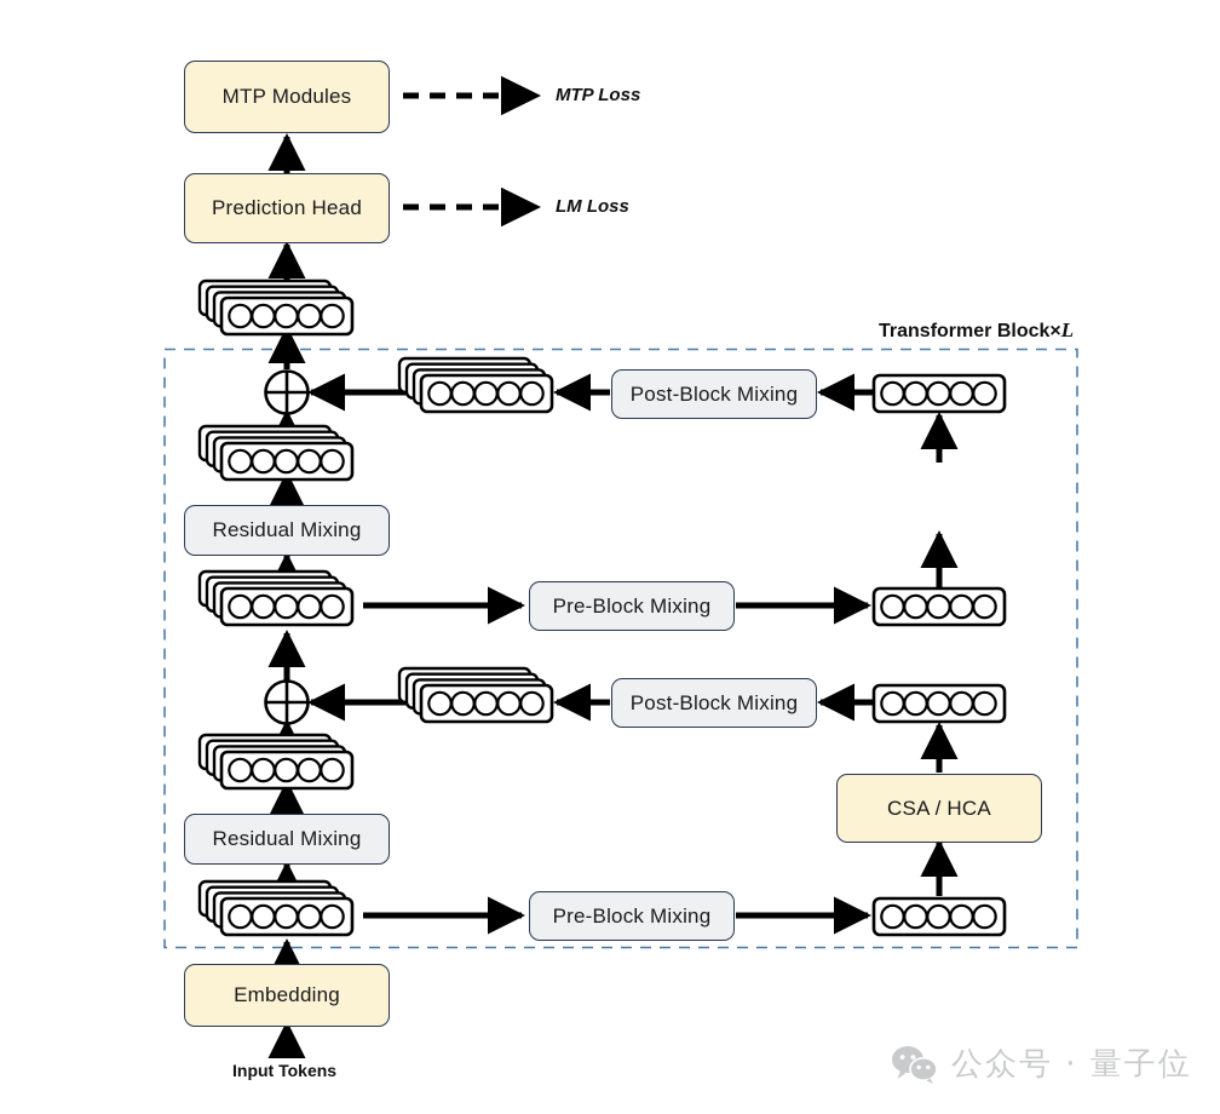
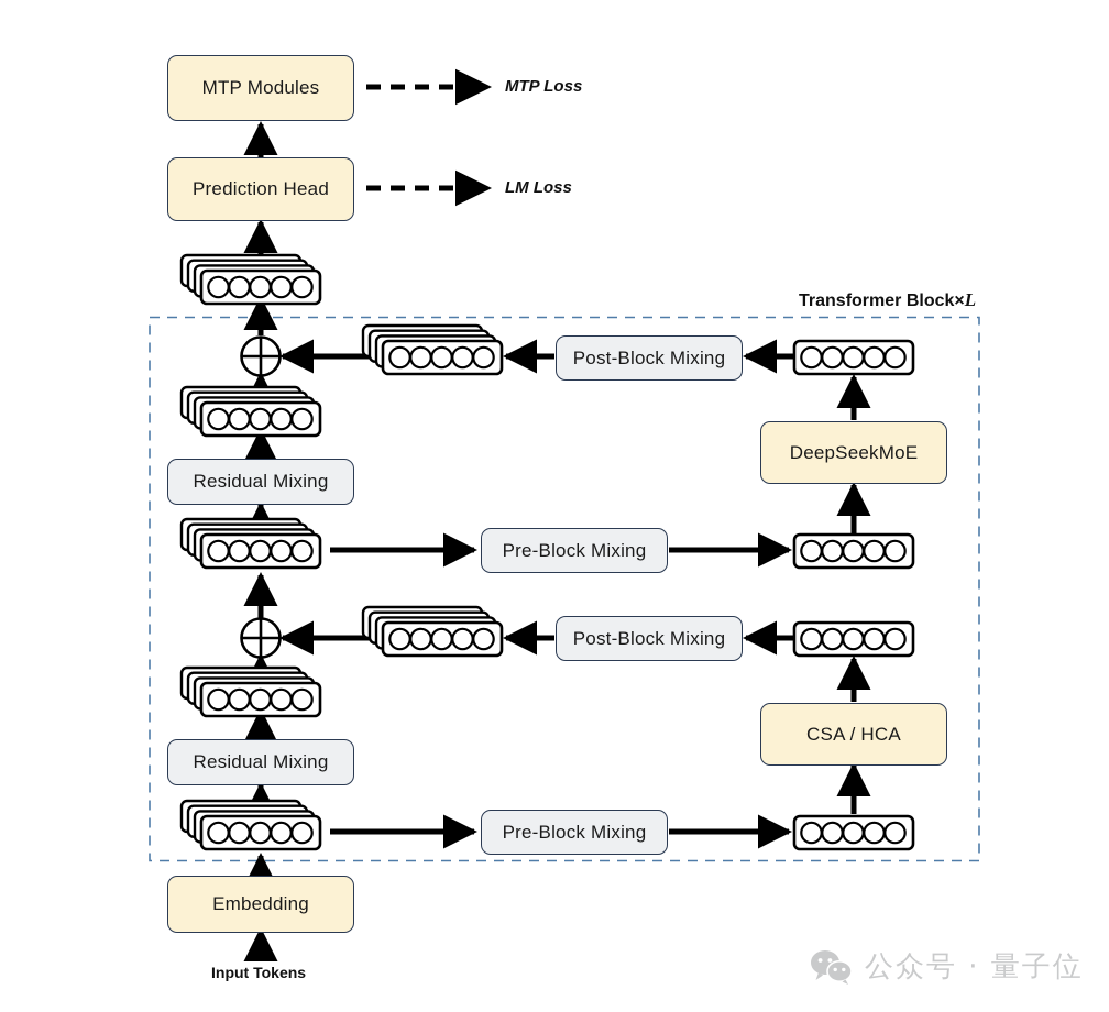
  MTP Modules
  Prediction Head
  Residual Mixing
  Residual Mixing
  Pre-Block Mixing
  Pre-Block Mixing
  Post-Block Mixing
  Post-Block Mixing
+ DeepSeekMoE
  CSA / HCA
  Embedding
  MTP Loss
  LM Loss
  Transformer Block×L
  Input Tokens
  公众号 · 量子位
